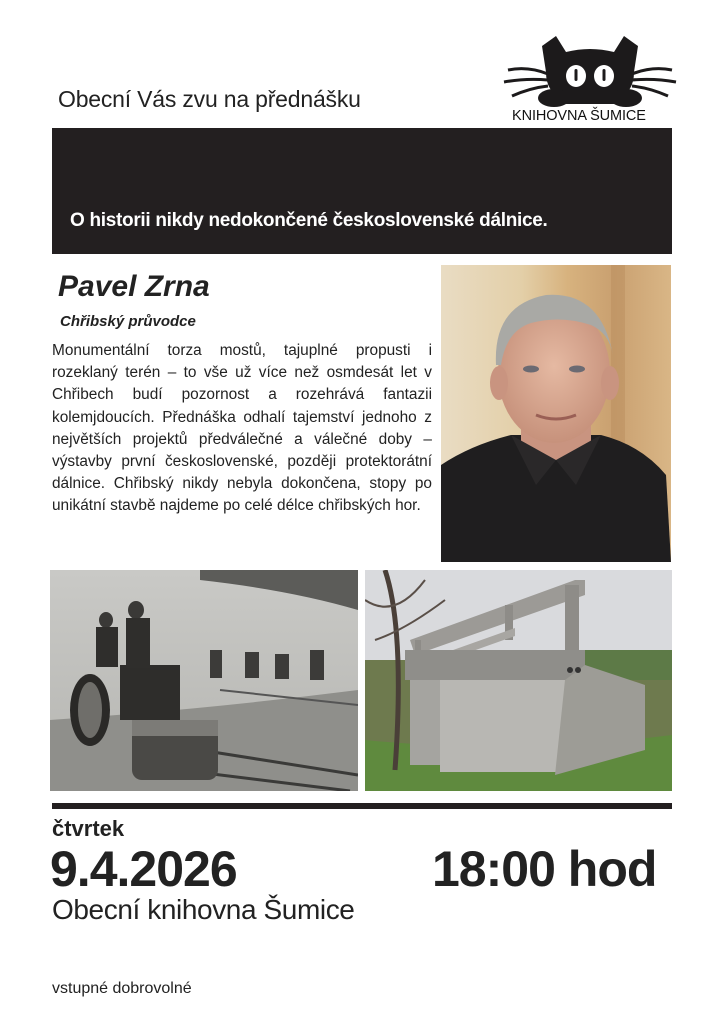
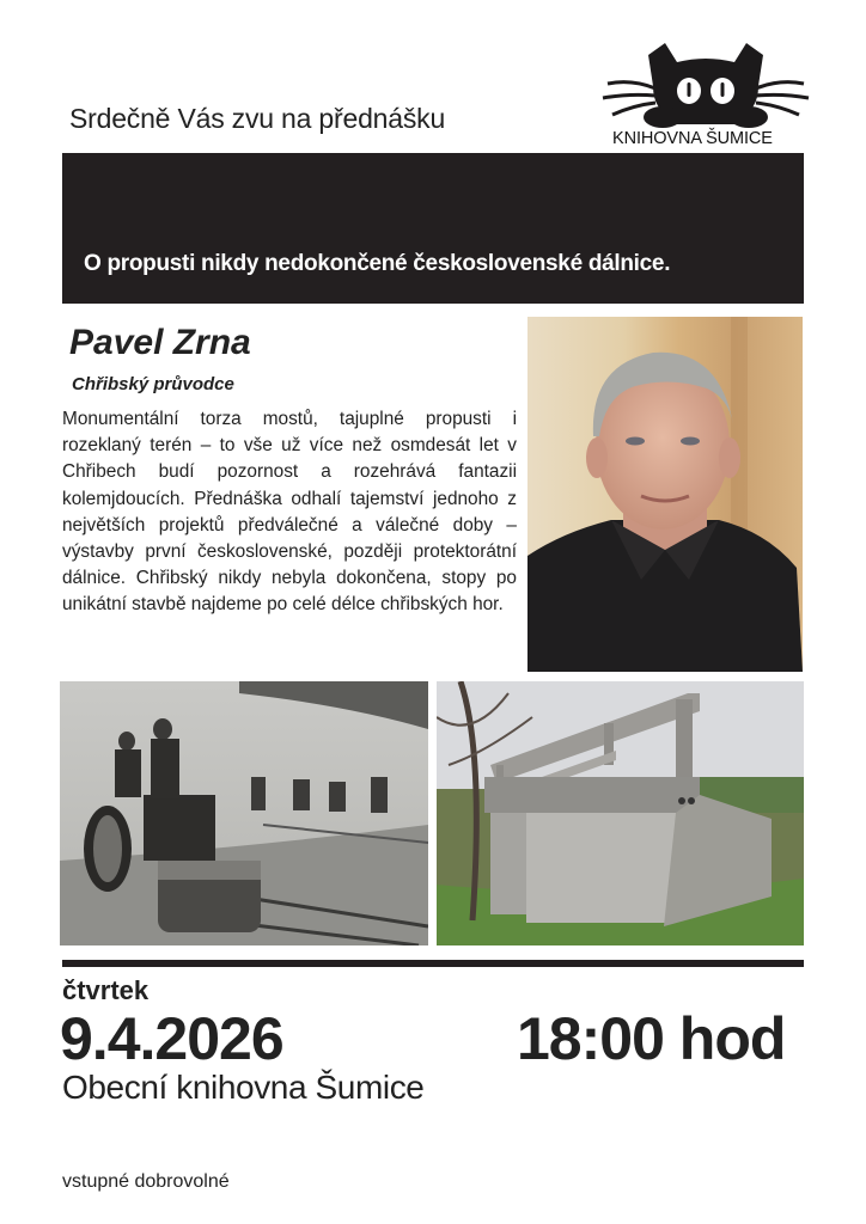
- Obecní Vás zvu na přednášku
+ Srdečně Vás zvu na přednášku
  KNIHOVNA ŠUMICE
- O historii nikdy nedokončené československé dálnice.
+ O propusti nikdy nedokončené československé dálnice.
  Pavel Zrna
  Chřibský průvodce
  Monumentální torza mostů, tajuplné propusti i rozeklaný terén – to vše už více než osmdesát let v Chřibech budí pozornost a rozehrává fan­tazii kolemjdoucích. Přednáška odhalí tajem­ství jednoho z největších projektů předválečné a válečné doby – výstavby první českosloven­ské, později protektorátní dálnice. Chřibský nikdy nebyla dokončena, stopy po unikátní stavbě najdeme po celé délce chřibských hor.
  čtvrtek
  9.4.2026
  18:00 hod
  Obecní knihovna Šumice
  vstupné dobrovolné
